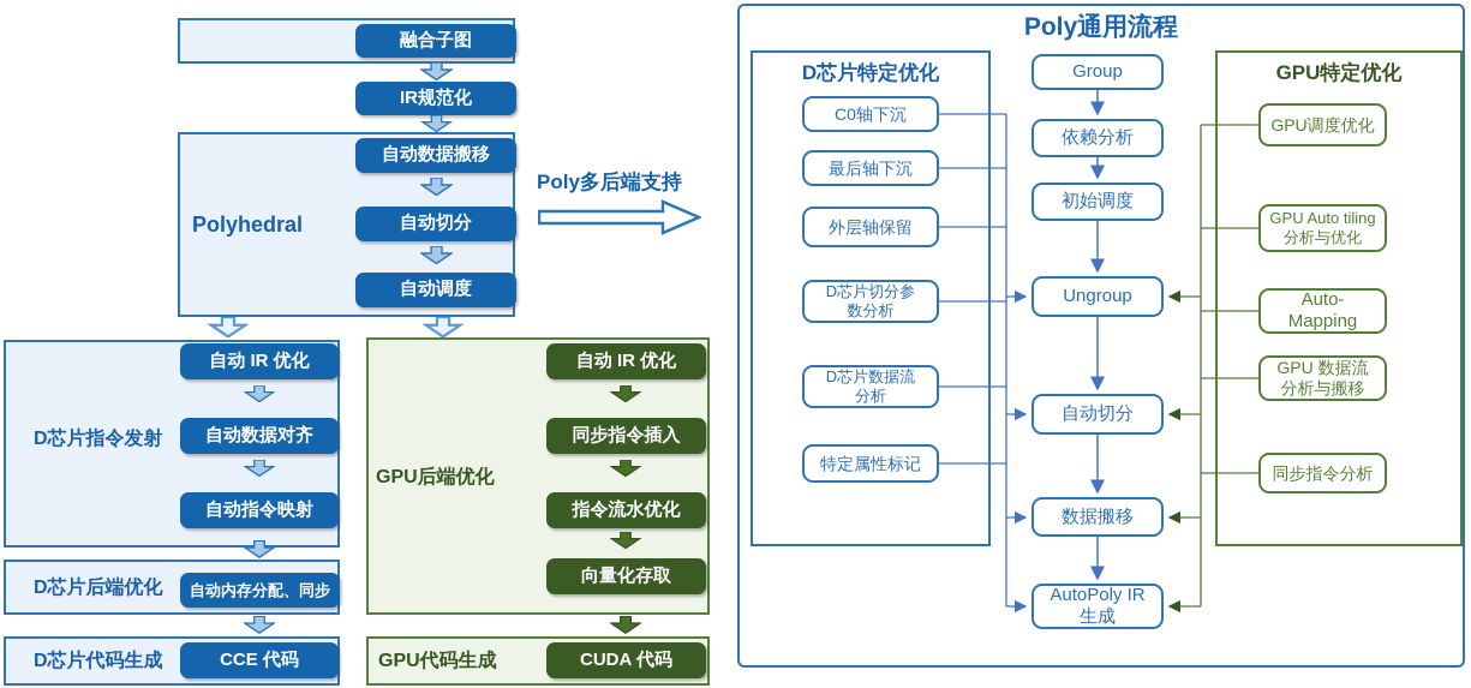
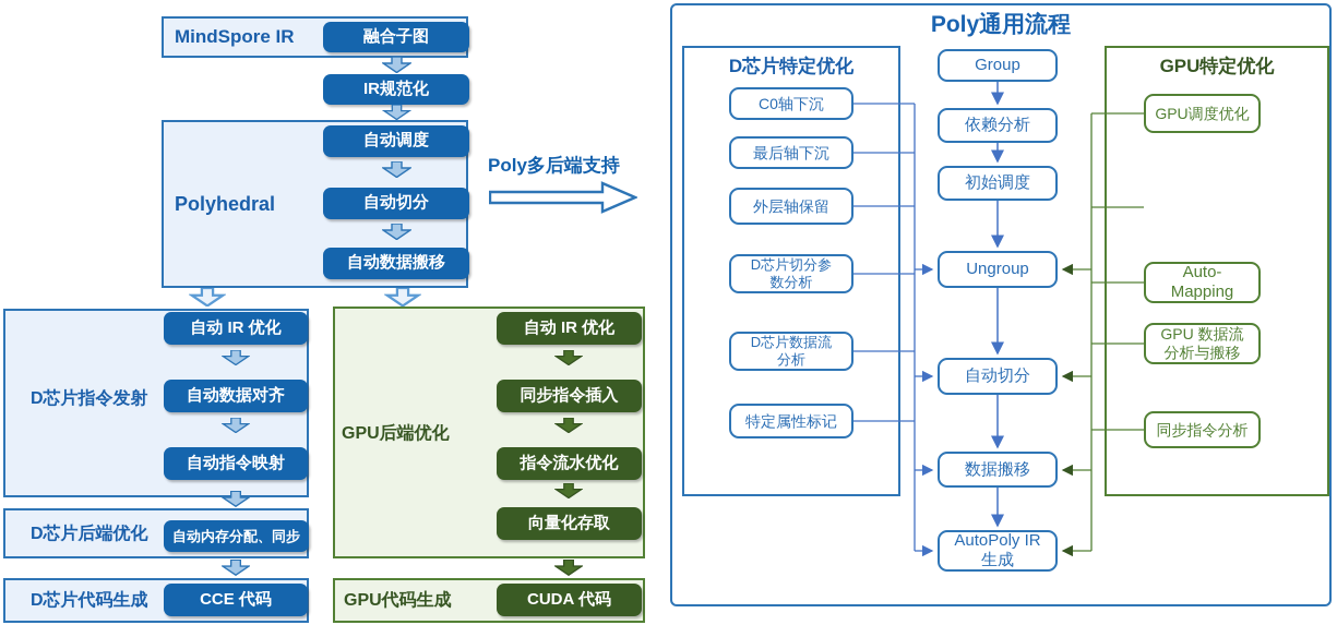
+ MindSpore IR
  融合子图
  IR规范化
  Polyhedral
- 自动数据搬移
+ 自动调度
  自动切分
- 自动调度
+ 自动数据搬移
  Poly多后端支持
  D芯片指令发射
  自动 IR 优化
  自动数据对齐
  自动指令映射
  D芯片后端优化
  自动内存分配、同步
  D芯片代码生成
  CCE 代码
  GPU后端优化
  自动 IR 优化
  同步指令插入
  指令流水优化
  向量化存取
  GPU代码生成
  CUDA 代码
  Poly通用流程
  D芯片特定优化
  C0轴下沉
  最后轴下沉
  外层轴保留
  D芯片切分参
  数分析
  D芯片数据流
  分析
  特定属性标记
  Group
  依赖分析
  初始调度
  Ungroup
  自动切分
  数据搬移
  AutoPoly IR
  生成
  GPU特定优化
  GPU调度优化
- GPU Auto tiling
- 分析与优化
  Auto-
  Mapping
  GPU 数据流
  分析与搬移
  同步指令分析
